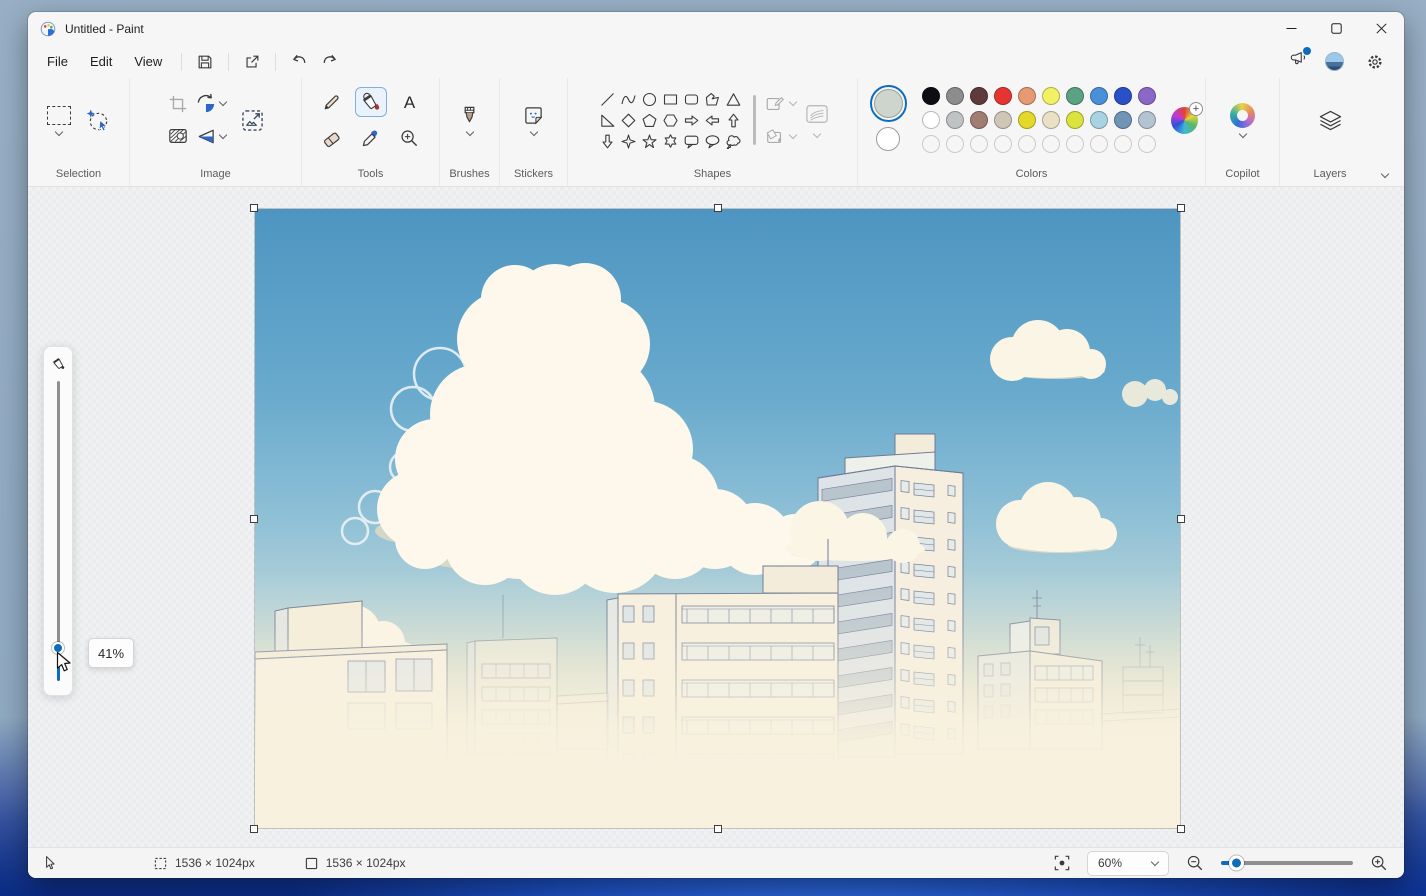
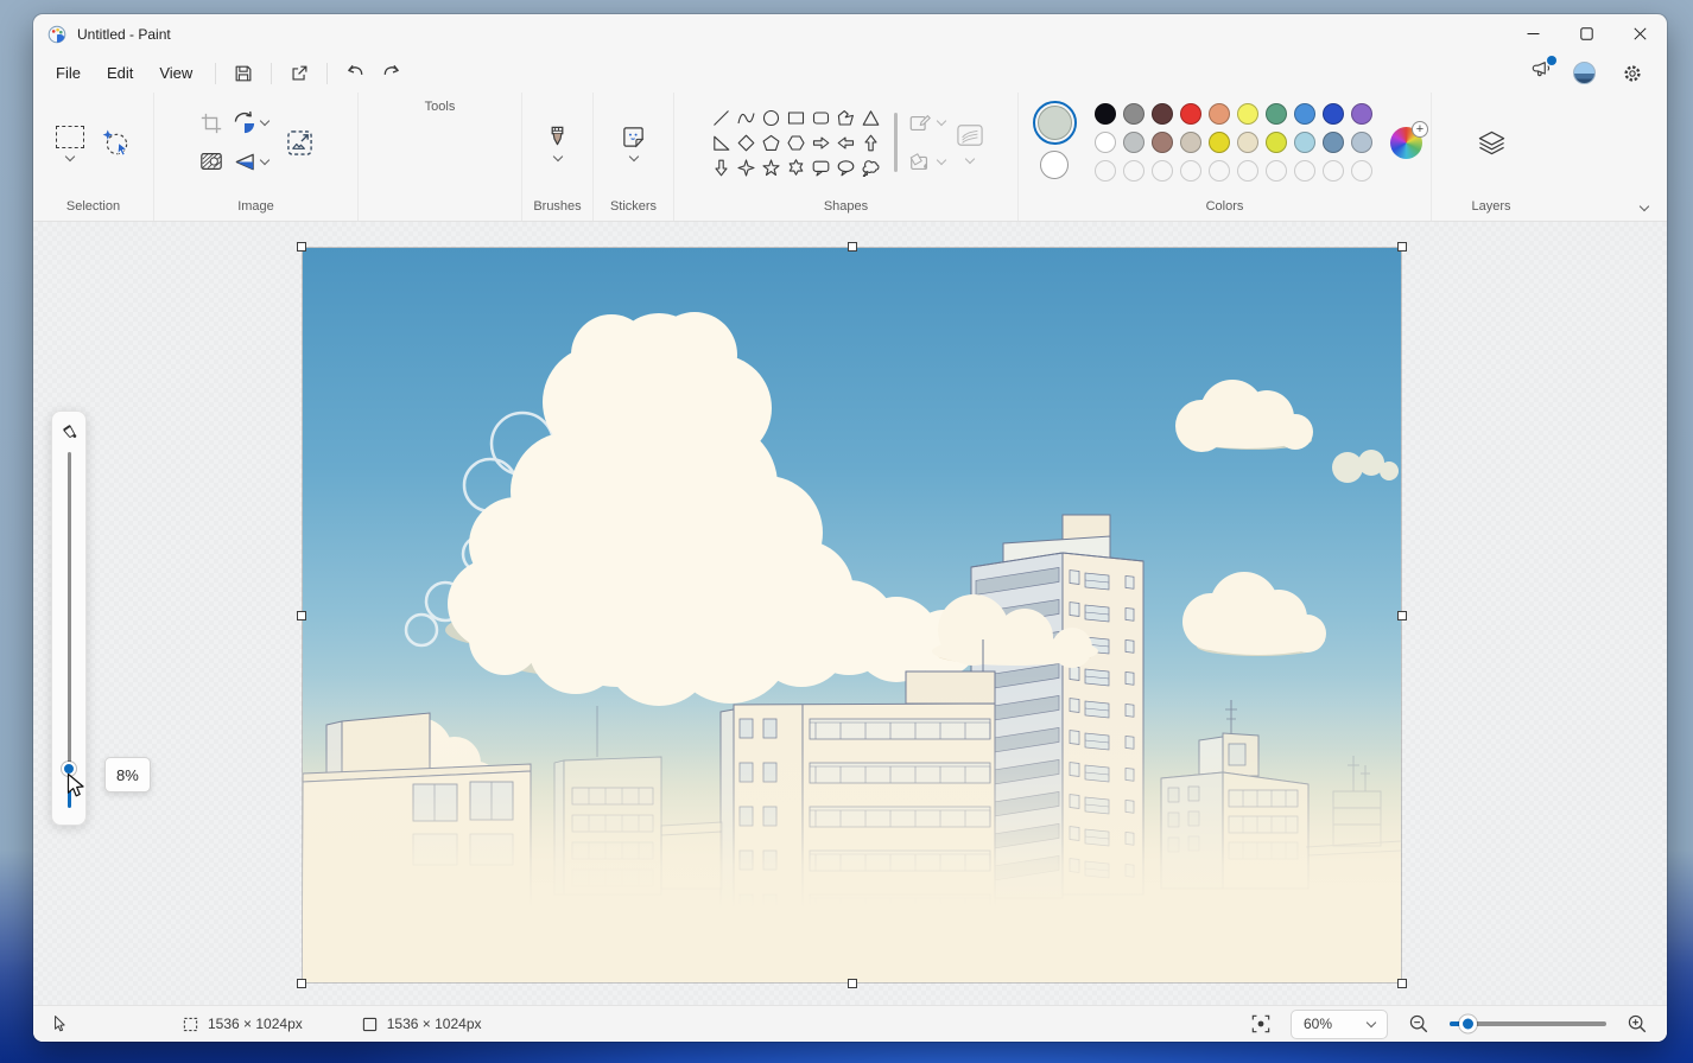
  Untitled - Paint
  File
  Edit
  View
  Selection
  Image
- A
  Tools
  Brushes
  Stickers
  Shapes
  +
  Colors
- Copilot
  Layers
- 41%
+ 8%
  1536 × 1024px
  1536 × 1024px
  60%
